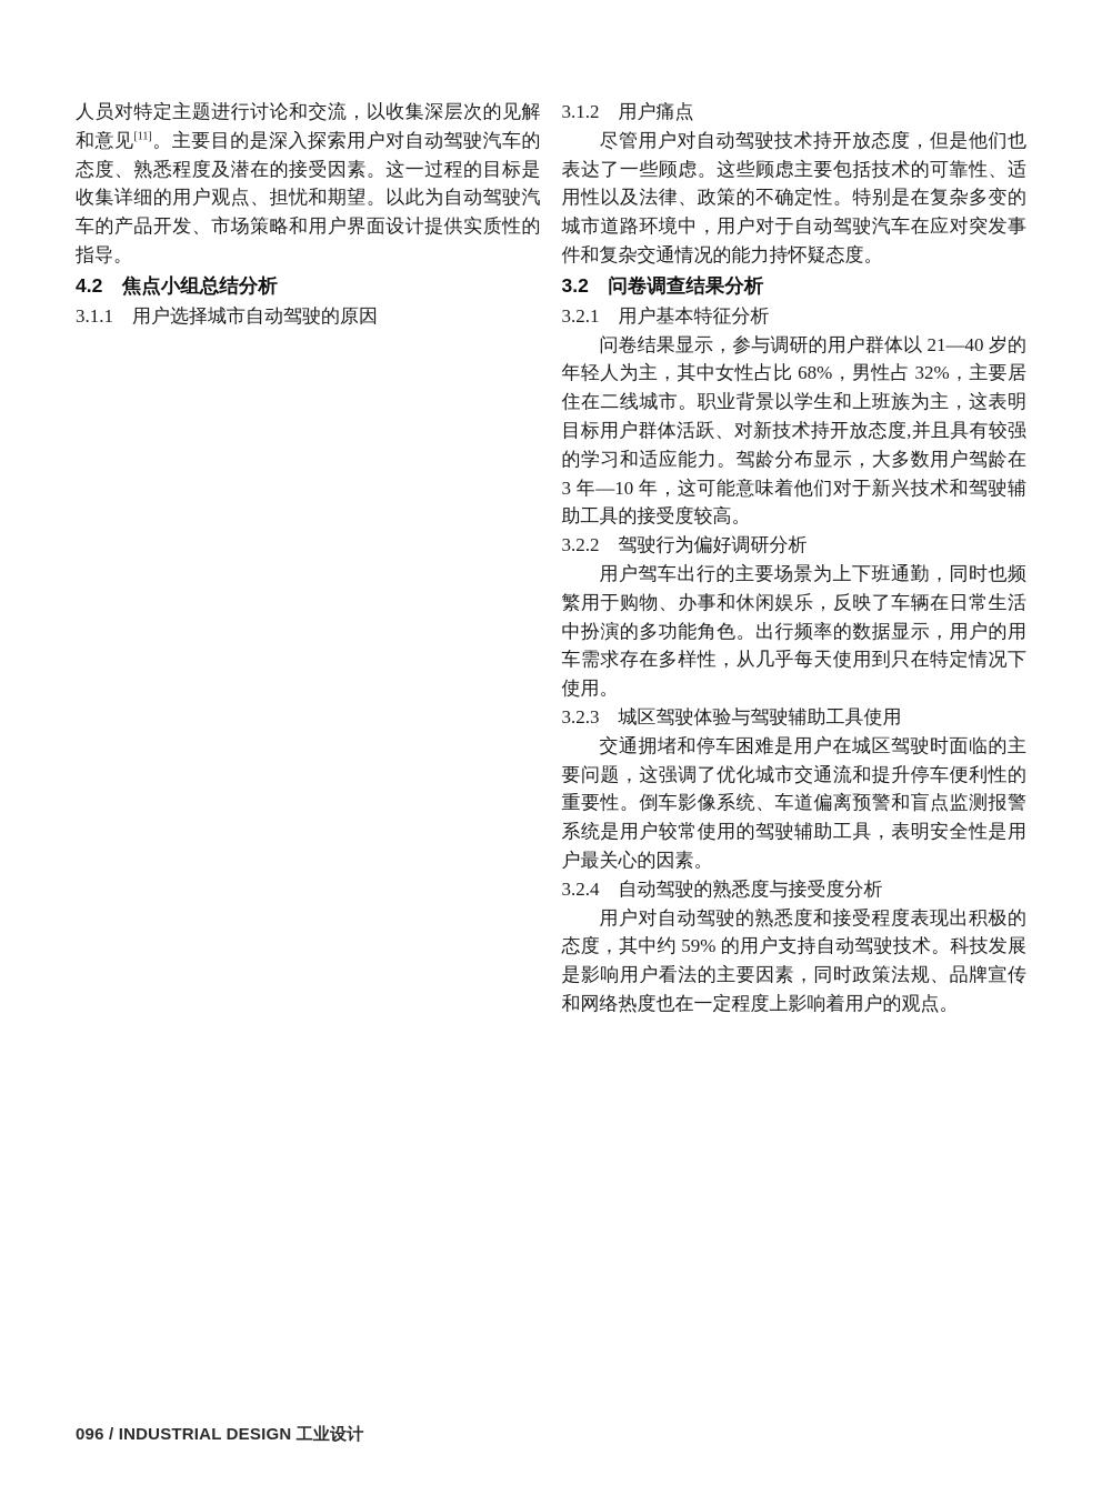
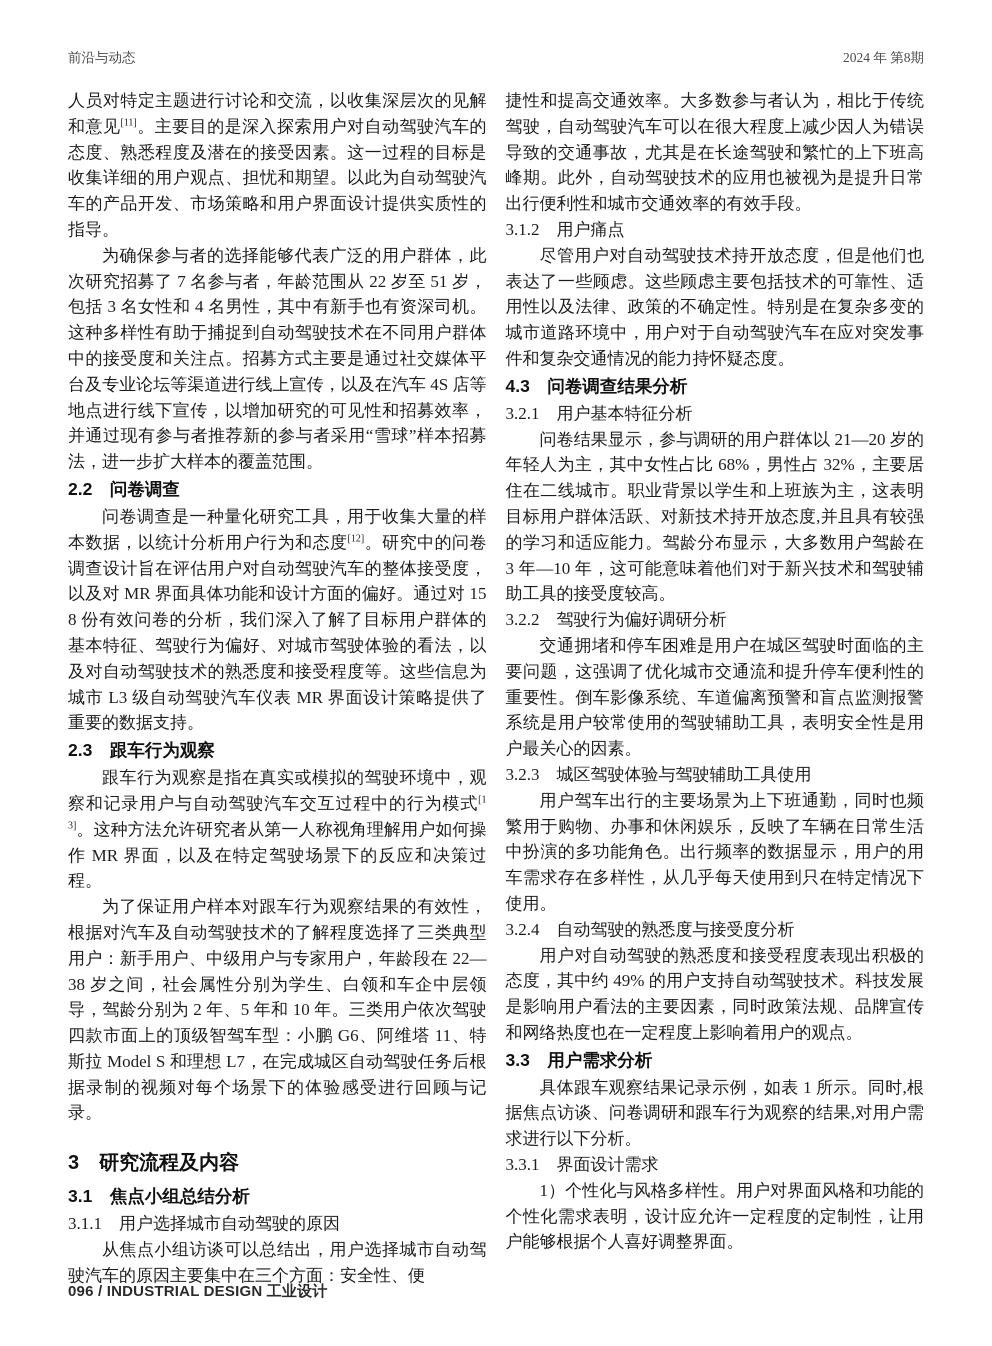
+ 前沿与动态
+ 2024 年 第8期
  人员对特定主题进行讨论和交流，以收集深层次的见解和意见[11]。主要目的是深入探索用户对自动驾驶汽车的态度、熟悉程度及潜在的接受因素。这一过程的目标是收集详细的用户观点、担忧和期望。以此为自动驾驶汽车的产品开发、市场策略和用户界面设计提供实质性的指导。
+ 为确保参与者的选择能够代表广泛的用户群体，此次研究招募了 7 名参与者，年龄范围从 22 岁至 51 岁，包括 3 名女性和 4 名男性，其中有新手也有资深司机。这种多样性有助于捕捉到自动驾驶技术在不同用户群体中的接受度和关注点。招募方式主要是通过社交媒体平台及专业论坛等渠道进行线上宣传，以及在汽车 4S 店等地点进行线下宣传，以增加研究的可见性和招募效率，并通过现有参与者推荐新的参与者采用“雪球”样本招募法，进一步扩大样本的覆盖范围。
+ 2.2 问卷调查
+ 问卷调查是一种量化研究工具，用于收集大量的样本数据，以统计分析用户行为和态度[12]。研究中的问卷调查设计旨在评估用户对自动驾驶汽车的整体接受度，以及对 MR 界面具体功能和设计方面的偏好。通过对 158 份有效问卷的分析，我们深入了解了目标用户群体的基本特征、驾驶行为偏好、对城市驾驶体验的看法，以及对自动驾驶技术的熟悉度和接受程度等。这些信息为城市 L3 级自动驾驶汽车仪表 MR 界面设计策略提供了重要的数据支持。
+ 2.3 跟车行为观察
+ 跟车行为观察是指在真实或模拟的驾驶环境中，观察和记录用户与自动驾驶汽车交互过程中的行为模式[13]。这种方法允许研究者从第一人称视角理解用户如何操作 MR 界面，以及在特定驾驶场景下的反应和决策过程。
+ 为了保证用户样本对跟车行为观察结果的有效性，根据对汽车及自动驾驶技术的了解程度选择了三类典型用户：新手用户、中级用户与专家用户，年龄段在 22—38 岁之间，社会属性分别为学生、白领和车企中层领导，驾龄分别为 2 年、5 年和 10 年。三类用户依次驾驶四款市面上的顶级智驾车型：小鹏 G6、阿维塔 11、特斯拉 Model S 和理想 L7，在完成城区自动驾驶任务后根据录制的视频对每个场景下的体验感受进行回顾与记录。
+ 3 研究流程及内容
- 4.2 焦点小组总结分析
+ 3.1 焦点小组总结分析
  3.1.1 用户选择城市自动驾驶的原因
+ 从焦点小组访谈可以总结出，用户选择城市自动驾驶汽车的原因主要集中在三个方面：安全性、便
+ 捷性和提高交通效率。大多数参与者认为，相比于传统驾驶，自动驾驶汽车可以在很大程度上减少因人为错误导致的交通事故，尤其是在长途驾驶和繁忙的上下班高峰期。此外，自动驾驶技术的应用也被视为是提升日常出行便利性和城市交通效率的有效手段。
  3.1.2 用户痛点
  尽管用户对自动驾驶技术持开放态度，但是他们也表达了一些顾虑。这些顾虑主要包括技术的可靠性、适用性以及法律、政策的不确定性。特别是在复杂多变的城市道路环境中，用户对于自动驾驶汽车在应对突发事件和复杂交通情况的能力持怀疑态度。
- 3.2 问卷调查结果分析
+ 4.3 问卷调查结果分析
  3.2.1 用户基本特征分析
- 问卷结果显示，参与调研的用户群体以 21—40 岁的年轻人为主，其中女性占比 68%，男性占 32%，主要居住在二线城市。职业背景以学生和上班族为主，这表明目标用户群体活跃、对新技术持开放态度,并且具有较强的学习和适应能力。驾龄分布显示，大多数用户驾龄在 3 年—10 年，这可能意味着他们对于新兴技术和驾驶辅助工具的接受度较高。
+ 问卷结果显示，参与调研的用户群体以 21—20 岁的年轻人为主，其中女性占比 68%，男性占 32%，主要居住在二线城市。职业背景以学生和上班族为主，这表明目标用户群体活跃、对新技术持开放态度,并且具有较强的学习和适应能力。驾龄分布显示，大多数用户驾龄在 3 年—10 年，这可能意味着他们对于新兴技术和驾驶辅助工具的接受度较高。
  3.2.2 驾驶行为偏好调研分析
- 用户驾车出行的主要场景为上下班通勤，同时也频繁用于购物、办事和休闲娱乐，反映了车辆在日常生活中扮演的多功能角色。出行频率的数据显示，用户的用车需求存在多样性，从几乎每天使用到只在特定情况下使用。
+ 交通拥堵和停车困难是用户在城区驾驶时面临的主要问题，这强调了优化城市交通流和提升停车便利性的重要性。倒车影像系统、车道偏离预警和盲点监测报警系统是用户较常使用的驾驶辅助工具，表明安全性是用户最关心的因素。
  3.2.3 城区驾驶体验与驾驶辅助工具使用
- 交通拥堵和停车困难是用户在城区驾驶时面临的主要问题，这强调了优化城市交通流和提升停车便利性的重要性。倒车影像系统、车道偏离预警和盲点监测报警系统是用户较常使用的驾驶辅助工具，表明安全性是用户最关心的因素。
+ 用户驾车出行的主要场景为上下班通勤，同时也频繁用于购物、办事和休闲娱乐，反映了车辆在日常生活中扮演的多功能角色。出行频率的数据显示，用户的用车需求存在多样性，从几乎每天使用到只在特定情况下使用。
  3.2.4 自动驾驶的熟悉度与接受度分析
- 用户对自动驾驶的熟悉度和接受程度表现出积极的态度，其中约 59% 的用户支持自动驾驶技术。科技发展是影响用户看法的主要因素，同时政策法规、品牌宣传和网络热度也在一定程度上影响着用户的观点。
+ 用户对自动驾驶的熟悉度和接受程度表现出积极的态度，其中约 49% 的用户支持自动驾驶技术。科技发展是影响用户看法的主要因素，同时政策法规、品牌宣传和网络热度也在一定程度上影响着用户的观点。
+ 3.3 用户需求分析
+ 具体跟车观察结果记录示例，如表 1 所示。同时,根据焦点访谈、问卷调研和跟车行为观察的结果,对用户需求进行以下分析。
+ 3.3.1 界面设计需求
+ 1）个性化与风格多样性。用户对界面风格和功能的个性化需求表明，设计应允许一定程度的定制性，让用户能够根据个人喜好调整界面。
  096 / INDUSTRIAL DESIGN 工业设计
